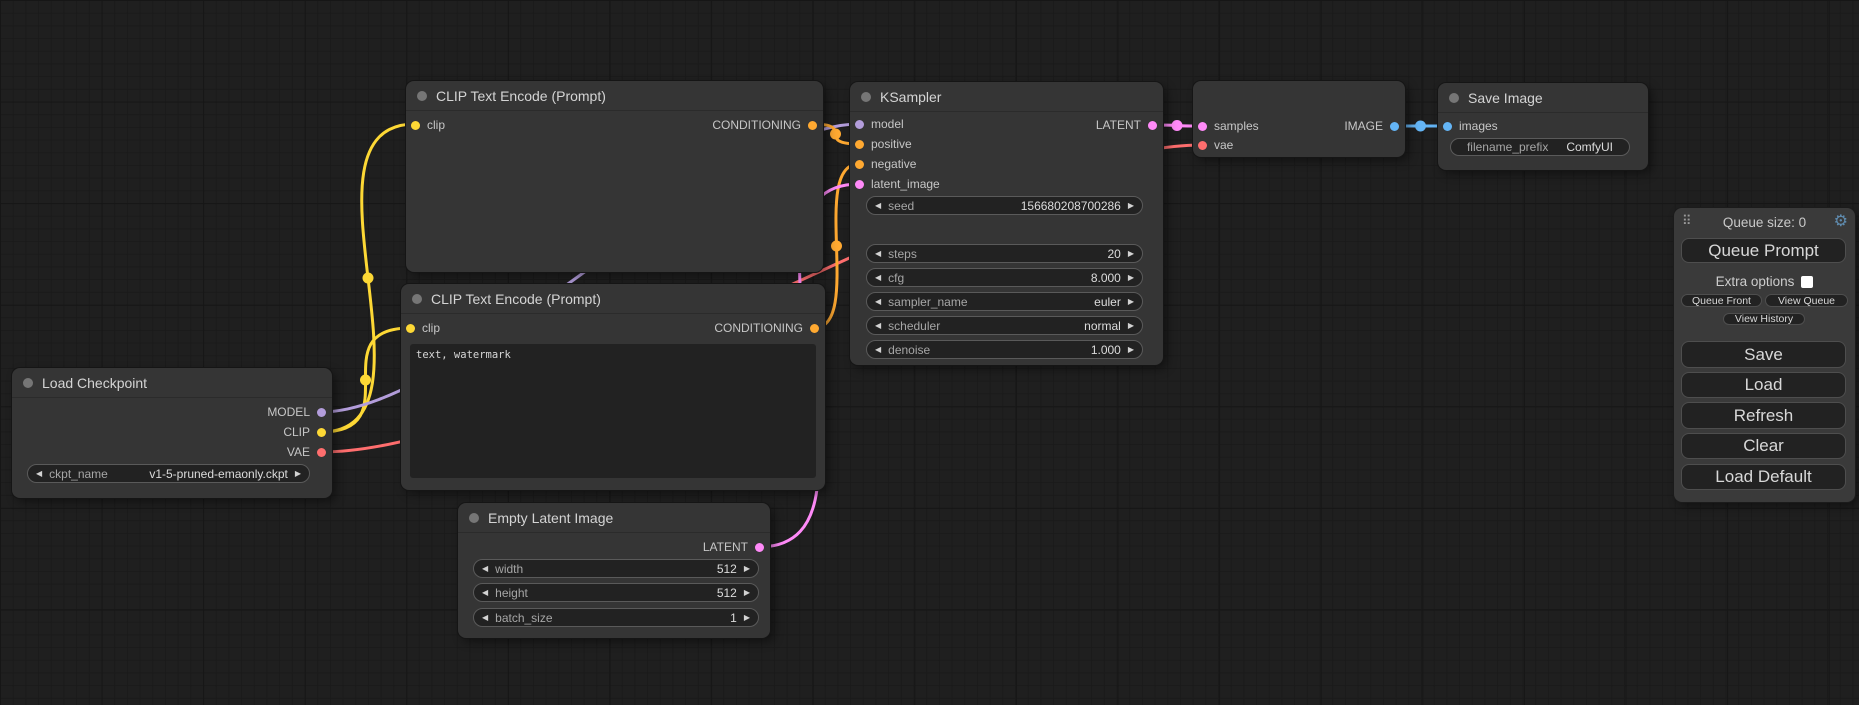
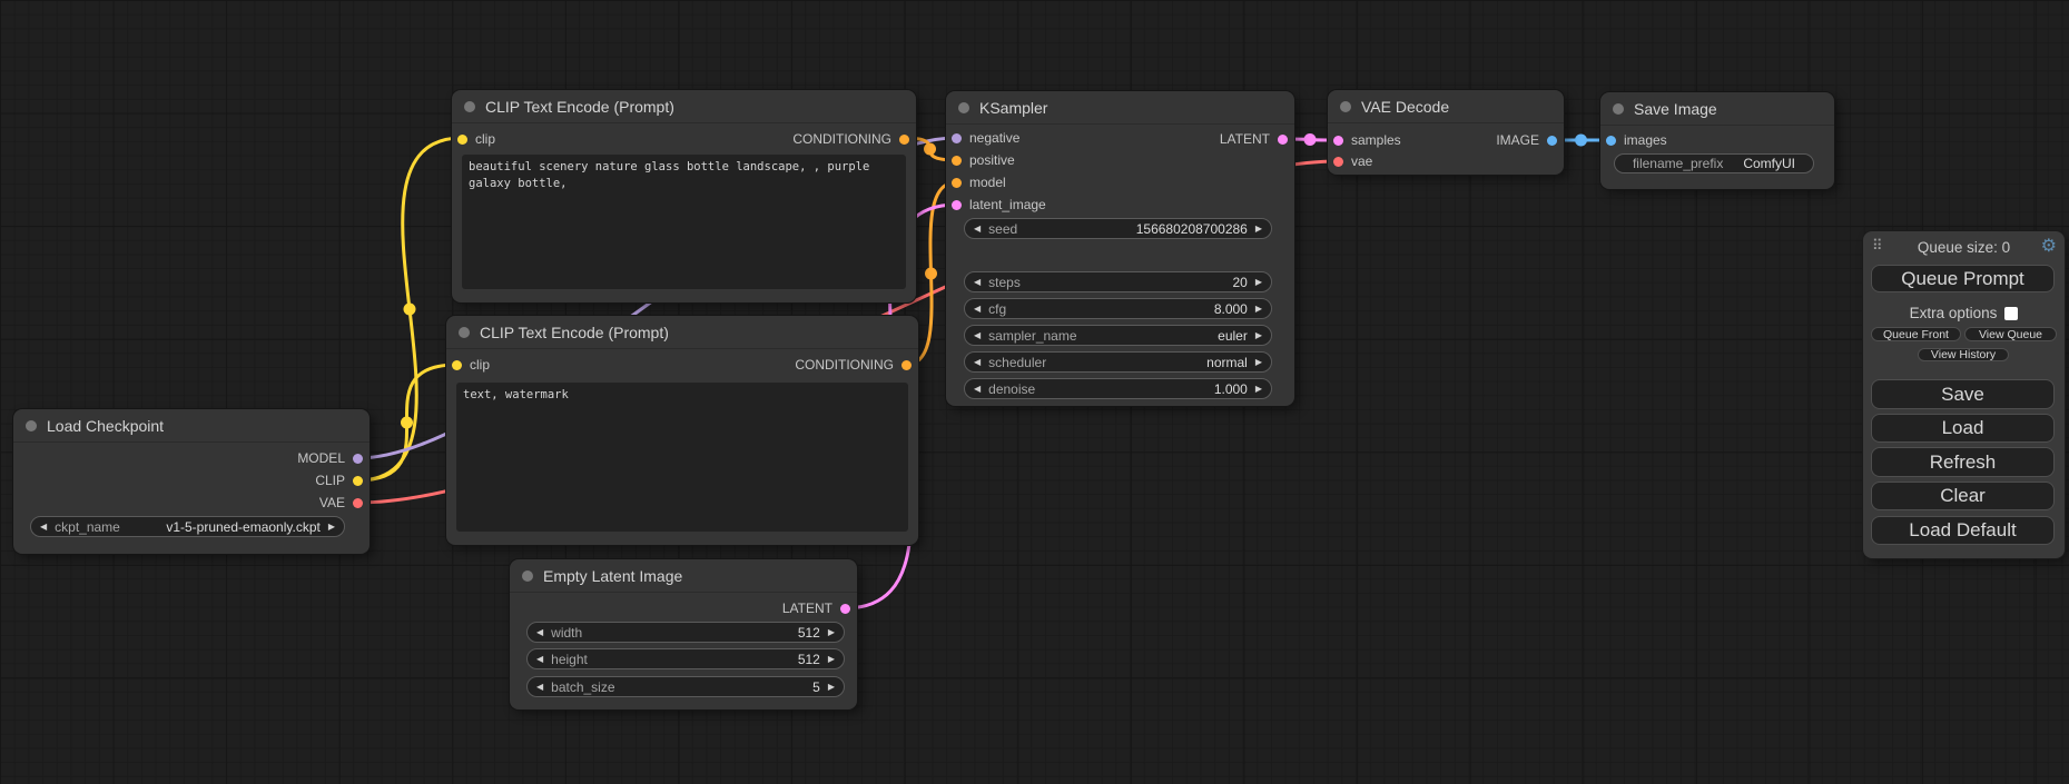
  Load Checkpoint
  MODEL
  CLIP
  VAE
  ◀
  ckpt_name
  v1-5-pruned-emaonly.ckpt
  ▶
  CLIP Text Encode (Prompt)
  clip
  CONDITIONING
+ beautiful scenery nature glass bottle landscape, , purple galaxy bottle,
  CLIP Text Encode (Prompt)
  clip
  CONDITIONING
  text, watermark
  Empty Latent Image
  LATENT
  ◀
  width
  512
  ▶
  ◀
  height
  512
  ▶
  ◀
  batch_size
- 1
+ 5
  ▶
  KSampler
- model
+ negative
  positive
- negative
+ model
  latent_image
  LATENT
  ◀
  seed
  156680208700286
  ▶
  ◀
  steps
  20
  ▶
  ◀
  cfg
  8.000
  ▶
  ◀
  sampler_name
  euler
  ▶
  ◀
  scheduler
  normal
  ▶
  ◀
  denoise
  1.000
  ▶
+ VAE Decode
  samples
  vae
  IMAGE
  Save Image
  images
  filename_prefix
  ComfyUI
  ⠿
  Queue size: 0
  ⚙
  Queue Prompt
  Extra options
  Queue Front
  View Queue
  View History
  Save
  Load
  Refresh
  Clear
  Load Default
